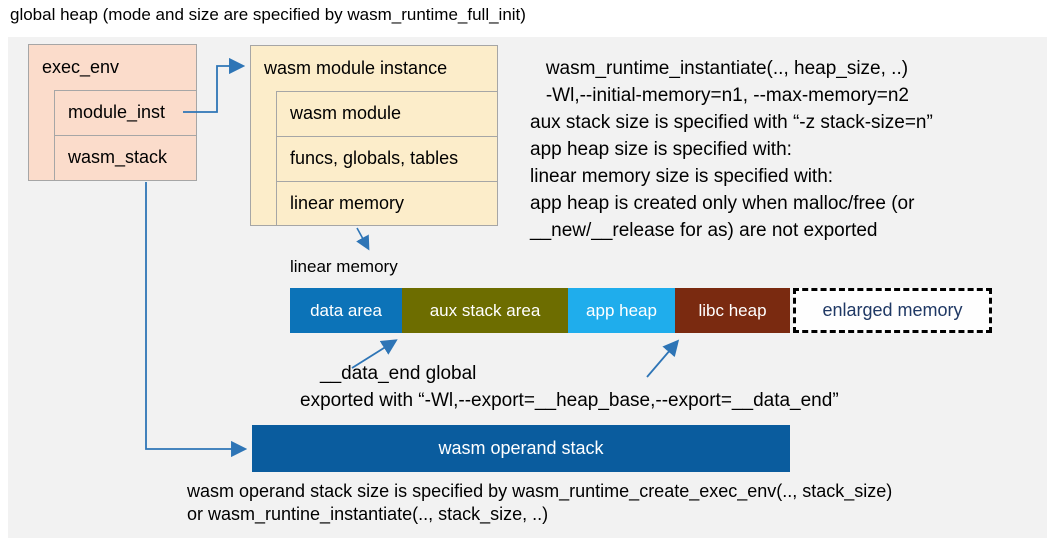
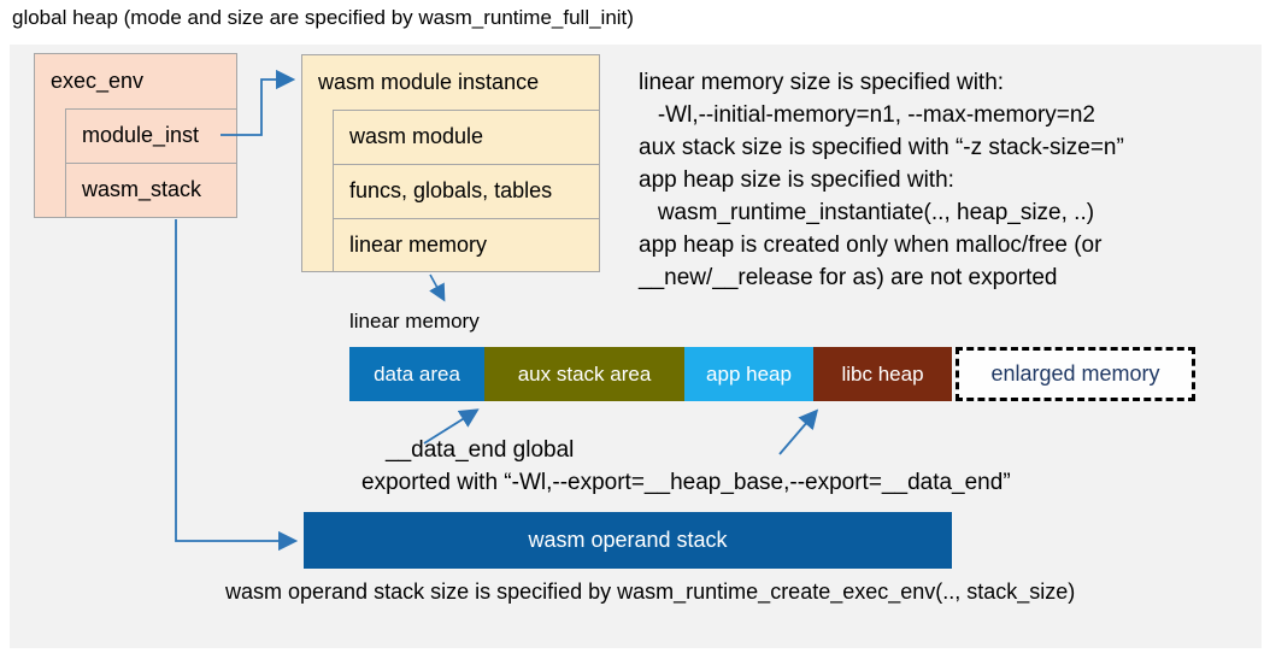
  global heap (mode and size are specified by wasm_runtime_full_init)
  exec_env
  module_inst
  wasm_stack
  wasm module instance
  wasm module
  funcs, globals, tables
  linear memory
- wasm_runtime_instantiate(.., heap_size, ..)
+ linear memory size is specified with:
  -Wl,--initial-memory=n1, --max-memory=n2
  aux stack size is specified with “-z stack-size=n”
  app heap size is specified with:
- linear memory size is specified with:
+ wasm_runtime_instantiate(.., heap_size, ..)
  app heap is created only when malloc/free (or
  __new/__release for as) are not exported
  linear memory
  data area
  aux stack area
  app heap
  libc heap
  enlarged memory
  __data_end global
  exported with “-Wl,--export=__heap_base,--export=__data_end”
  wasm operand stack
  wasm operand stack size is specified by wasm_runtime_create_exec_env(.., stack_size)
- or wasm_runtine_instantiate(.., stack_size, ..)
